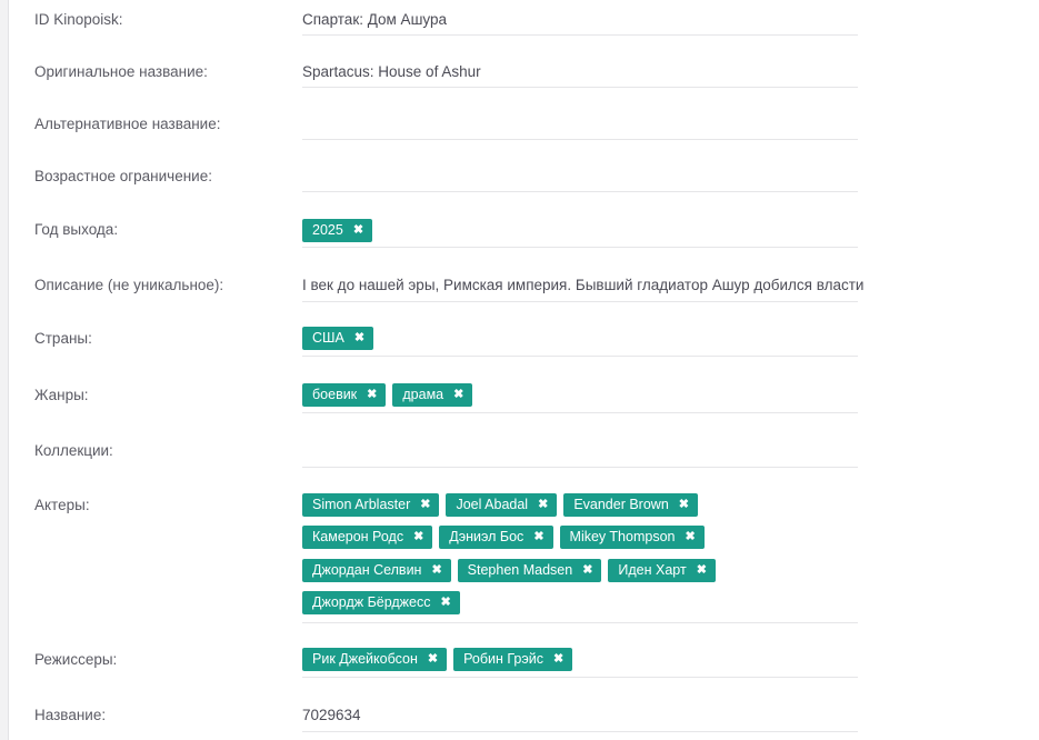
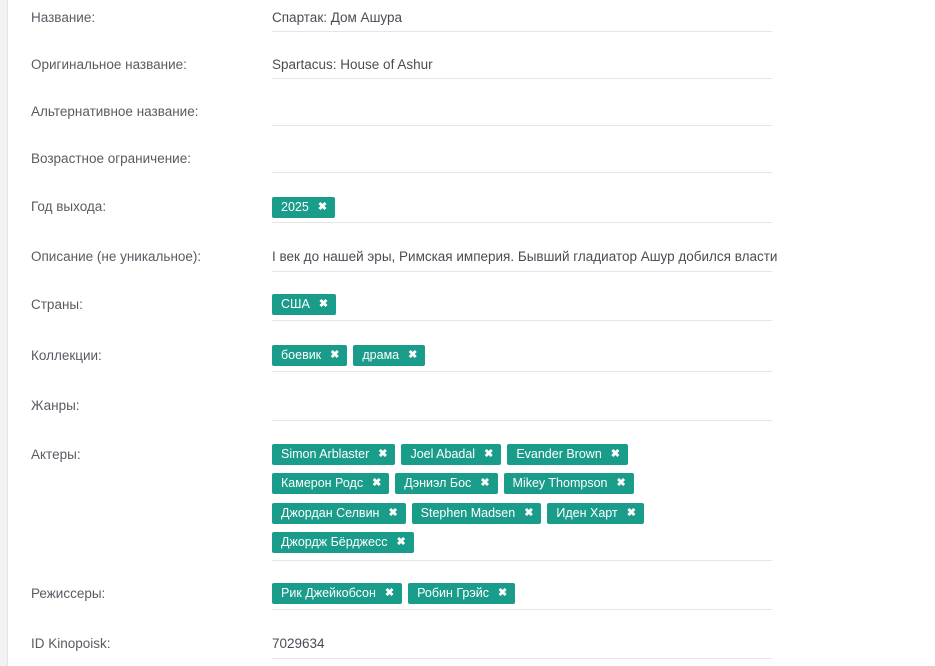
- ID Kinopoisk:
+ Название:
  Спартак: Дом Ашура
  Оригинальное название:
  Spartacus: House of Ashur
  Альтернативное название:
  Возрастное ограничение:
  Год выхода:
  2025
  ✖
  Описание (не уникальное):
  I век до нашей эры, Римская империя. Бывший гладиатор Ашур добился власти
  Страны:
  США
  ✖
- Жанры:
+ Коллекции:
  боевик
  ✖
  драма
  ✖
- Коллекции:
+ Жанры:
  Актеры:
  Simon Arblaster
  ✖
  Joel Abadal
  ✖
  Evander Brown
  ✖
  Камерон Родс
  ✖
  Дэниэл Бос
  ✖
  Mikey Thompson
  ✖
  Джордан Селвин
  ✖
  Stephen Madsen
  ✖
  Иден Харт
  ✖
  Джордж Бёрджесс
  ✖
  Режиссеры:
  Рик Джейкобсон
  ✖
  Робин Грэйс
  ✖
- Название:
+ ID Kinopoisk:
  7029634
